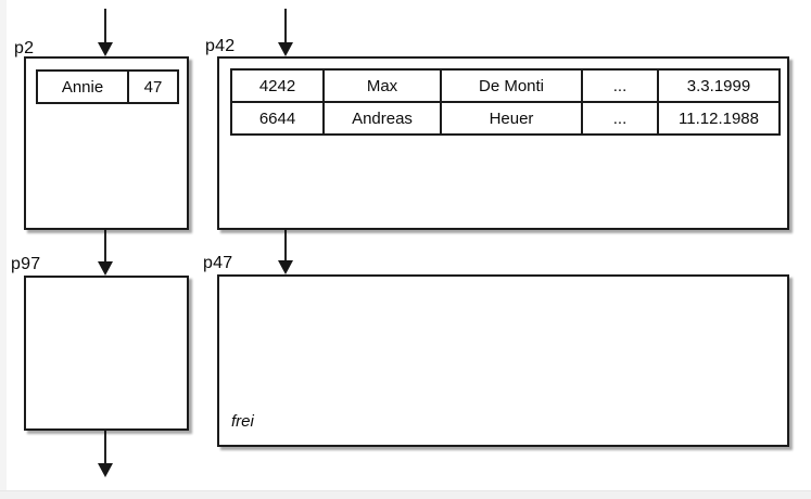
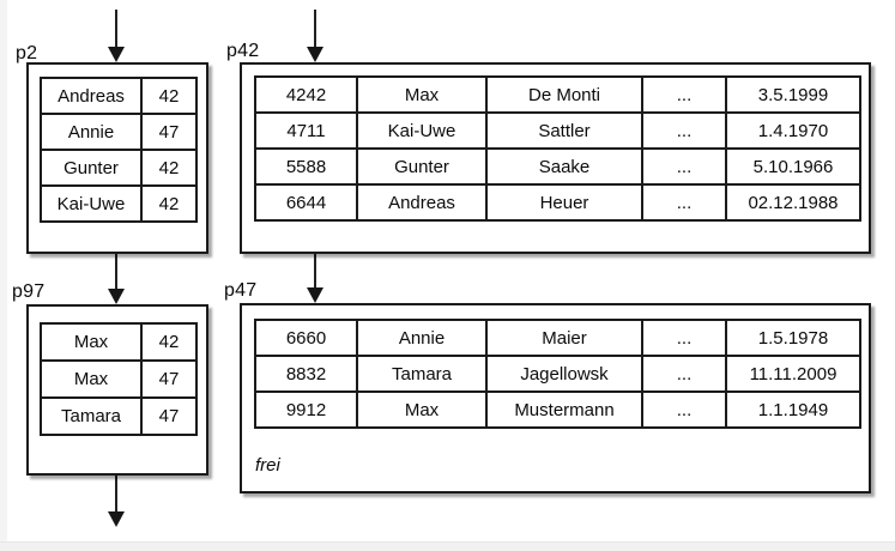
  p2
  p42
  p97
  p47
+ Andreas	42
  Annie	47
+ Gunter	42
+ Kai-Uwe	42
- 4242	Max	De Monti	...	3.3.1999
+ 4242	Max	De Monti	...	3.5.1999
+ 4711	Kai-Uwe	Sattler	...	1.4.1970
+ 5588	Gunter	Saake	...	5.10.1966
- 6644	Andreas	Heuer	...	11.12.1988
+ 6644	Andreas	Heuer	...	02.12.1988
+ Max	42
+ Max	47
+ Tamara	47
+ 6660	Annie	Maier	...	1.5.1978
+ 8832	Tamara	Jagellowsk	...	11.11.2009
+ 9912	Max	Mustermann	...	1.1.1949
  frei
